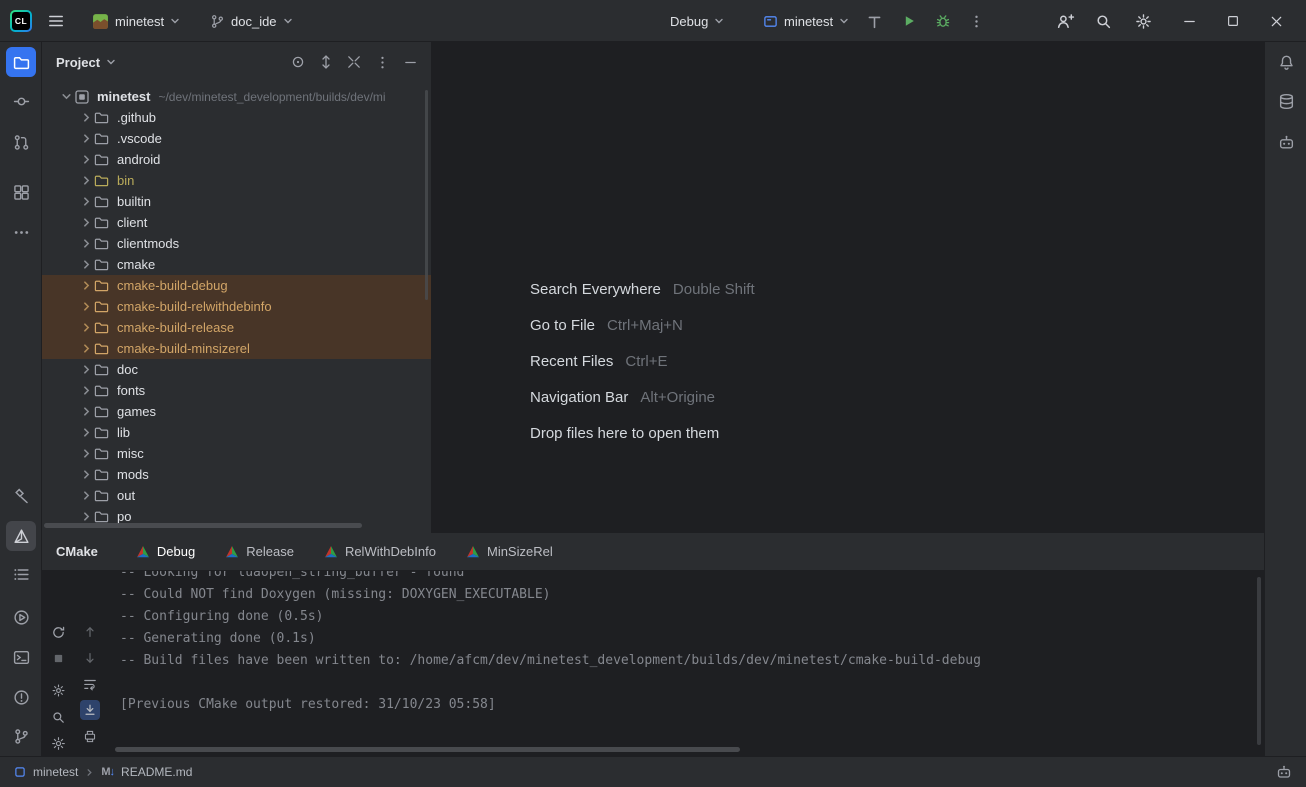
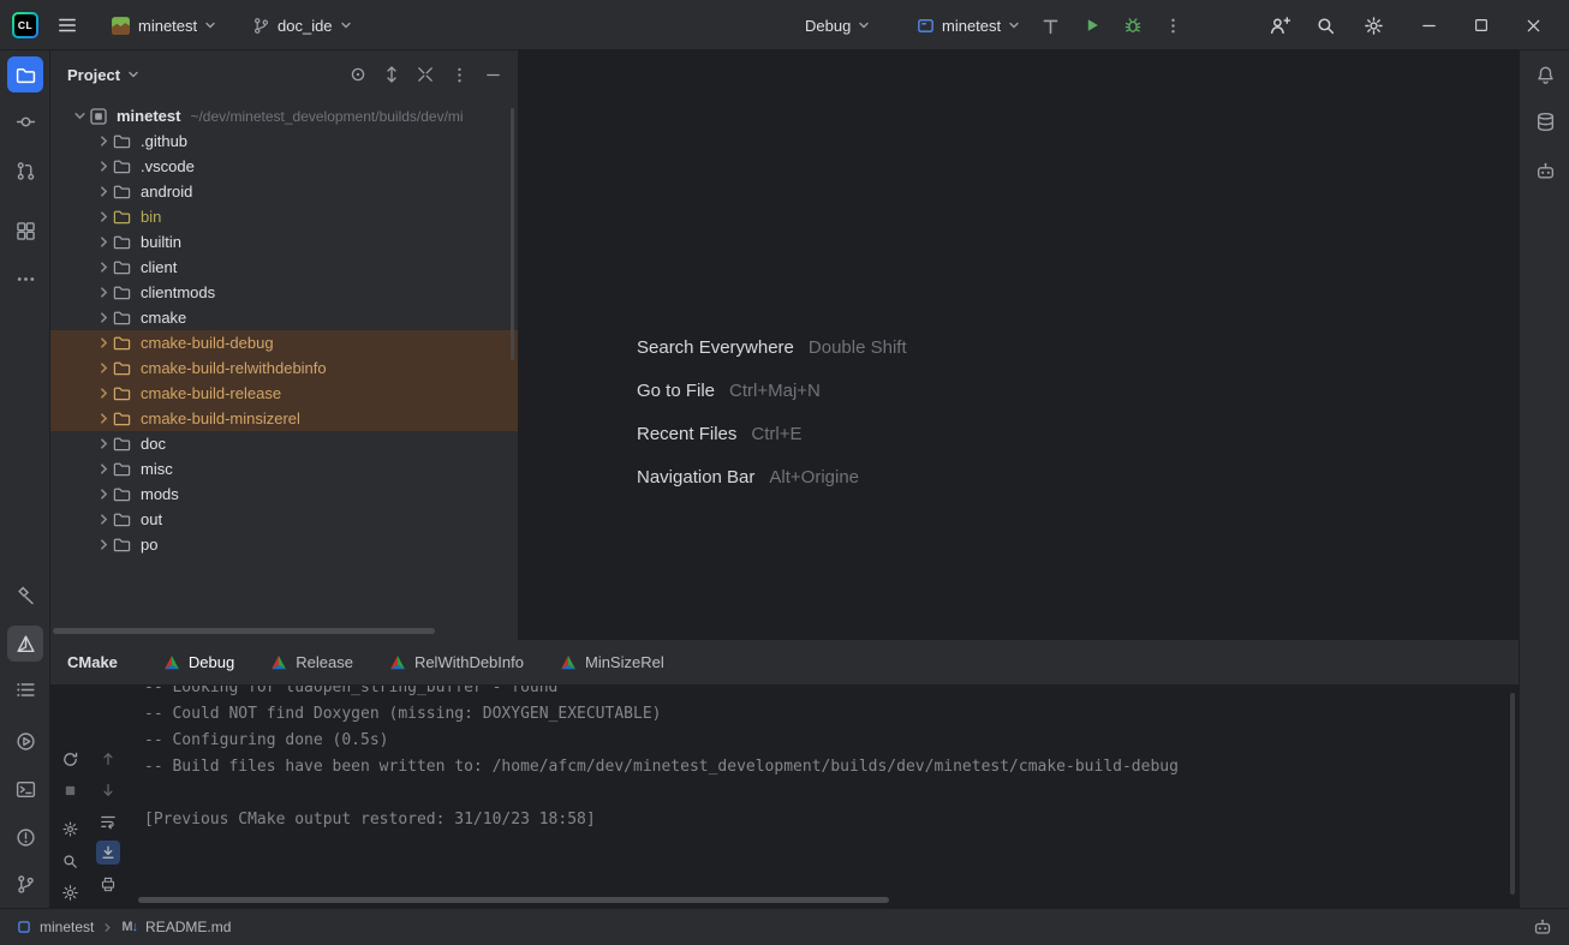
  CL
  minetest
  doc_ide
  Debug
  minetest
  Project
  minetest
  ~/dev/minetest_development/builds/dev/mi
  .github
  .vscode
  android
  bin
  builtin
  client
  clientmods
  cmake
  cmake-build-debug
  cmake-build-relwithdebinfo
  cmake-build-release
  cmake-build-minsizerel
  doc
- fonts
- games
- lib
  misc
  mods
  out
  po
  Search Everywhere
  Double Shift
  Go to File
  Ctrl+Maj+N
  Recent Files
  Ctrl+E
  Navigation Bar
  Alt+Origine
- Drop files here to open them
  CMake
  Debug
  Release
  RelWithDebInfo
  MinSizeRel
  -- Looking for luaopen_string_buffer - found
  -- Could NOT find Doxygen (missing: DOXYGEN_EXECUTABLE)
  -- Configuring done (0.5s)
- -- Generating done (0.1s)
  -- Build files have been written to: /home/afcm/dev/minetest_development/builds/dev/minetest/cmake-build-debug
- [Previous CMake output restored: 31/10/23 05:58]
+ [Previous CMake output restored: 31/10/23 18:58]
  minetest
  M↓
  README.md
